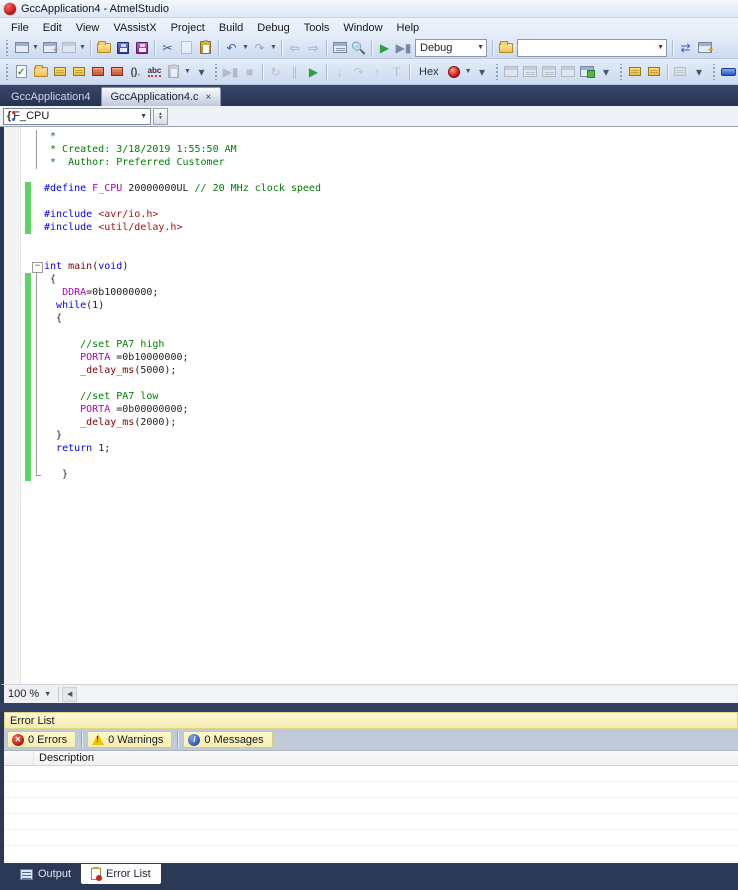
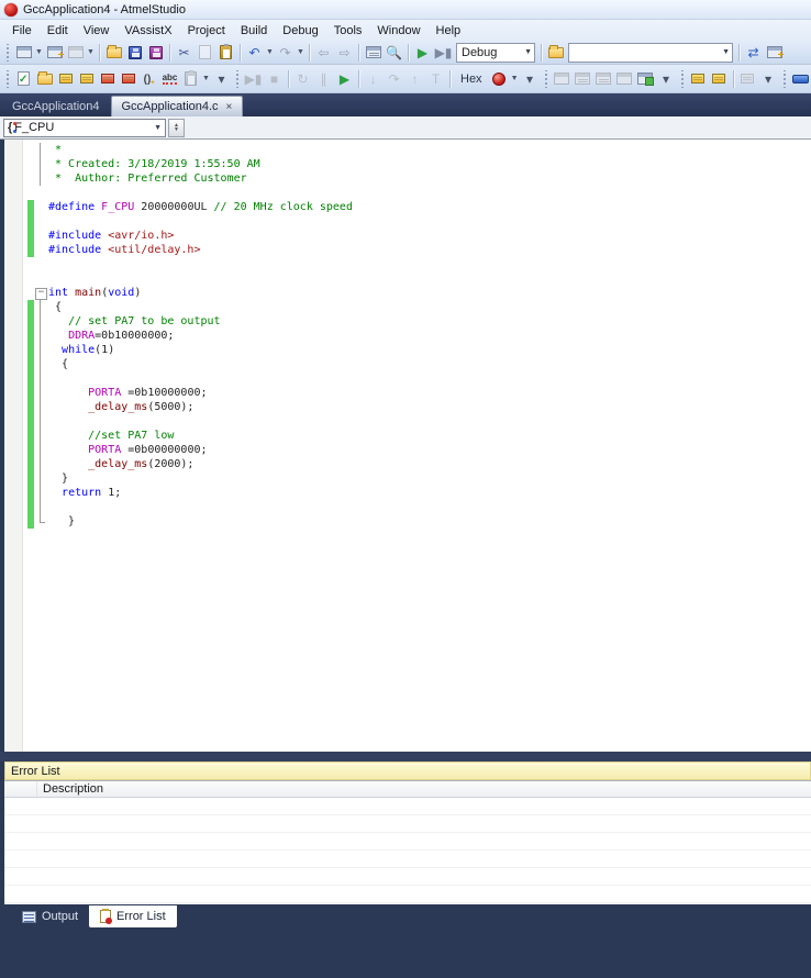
  GccApplication4 - AtmelStudio
  File
  Edit
  View
  VAssistX
  Project
  Build
  Debug
  Tools
  Window
  Help
  ✂
  ↶
  ↷
  ⇦
  ⇨
  🔍
  ▶
  ▶▮
  Debug
  ⇄
  ()
  abc
  ▾
  ▶▮
  ■
  ↻
  ∥
  ▶
  ↓
  ↷
  ↑
  T
  Hex
  ▾
  ▾
  ▾
  GccApplication4
  GccApplication4.c
  ×
  {
  F_CPU
  *
  * Created: 3/18/2019 1:55:50 AM
  * Author: Preferred Customer
  #define
  F_CPU
  20000000UL
  // 20 MHz clock speed
  #include
  <avr/io.h>
  #include
  <util/delay.h>
  int
  main
  (
  void
  )
  {
+ // set PA7 to be output
  DDRA
  =0b10000000;
  while
  (1)
  {
- //set PA7 high
  PORTA
  =0b10000000;
  _delay_ms
  (5000);
  //set PA7 low
  PORTA
  =0b00000000;
  _delay_ms
  (2000);
  }
  return
  1;
  }
- 100 %
  Error List
- ✕
- 0 Errors
- 0 Warnings
- i
- 0 Messages
  Description
  Output
  Error List
